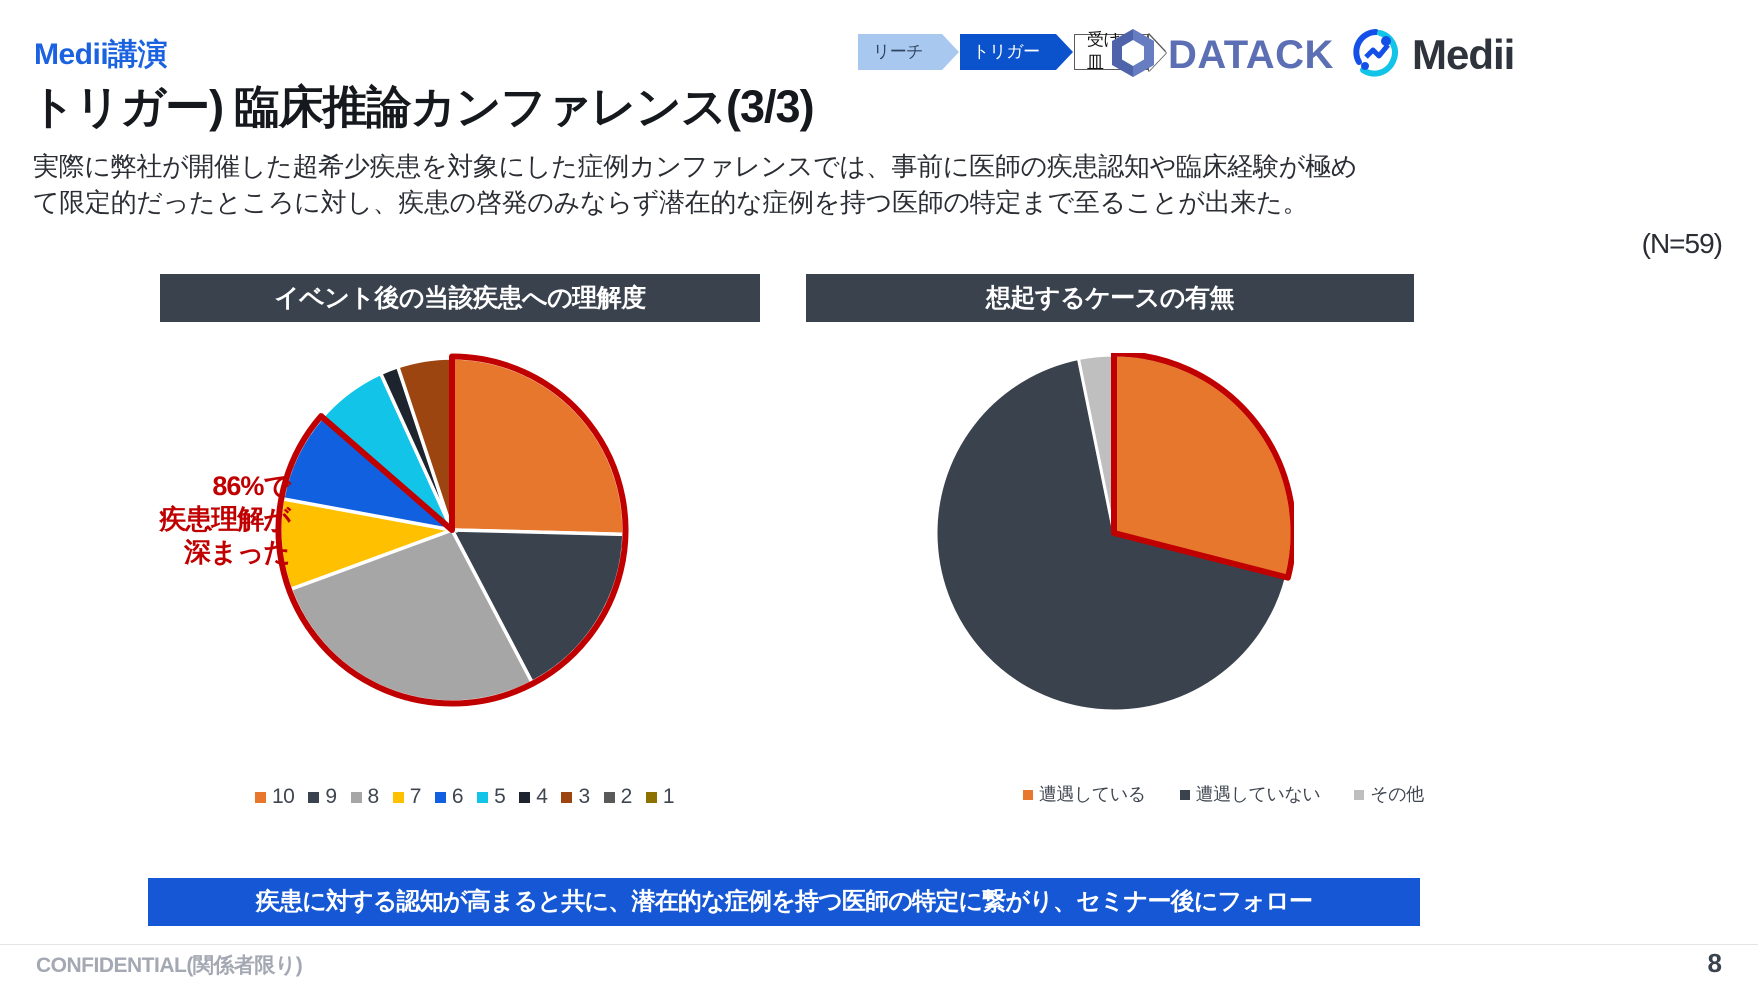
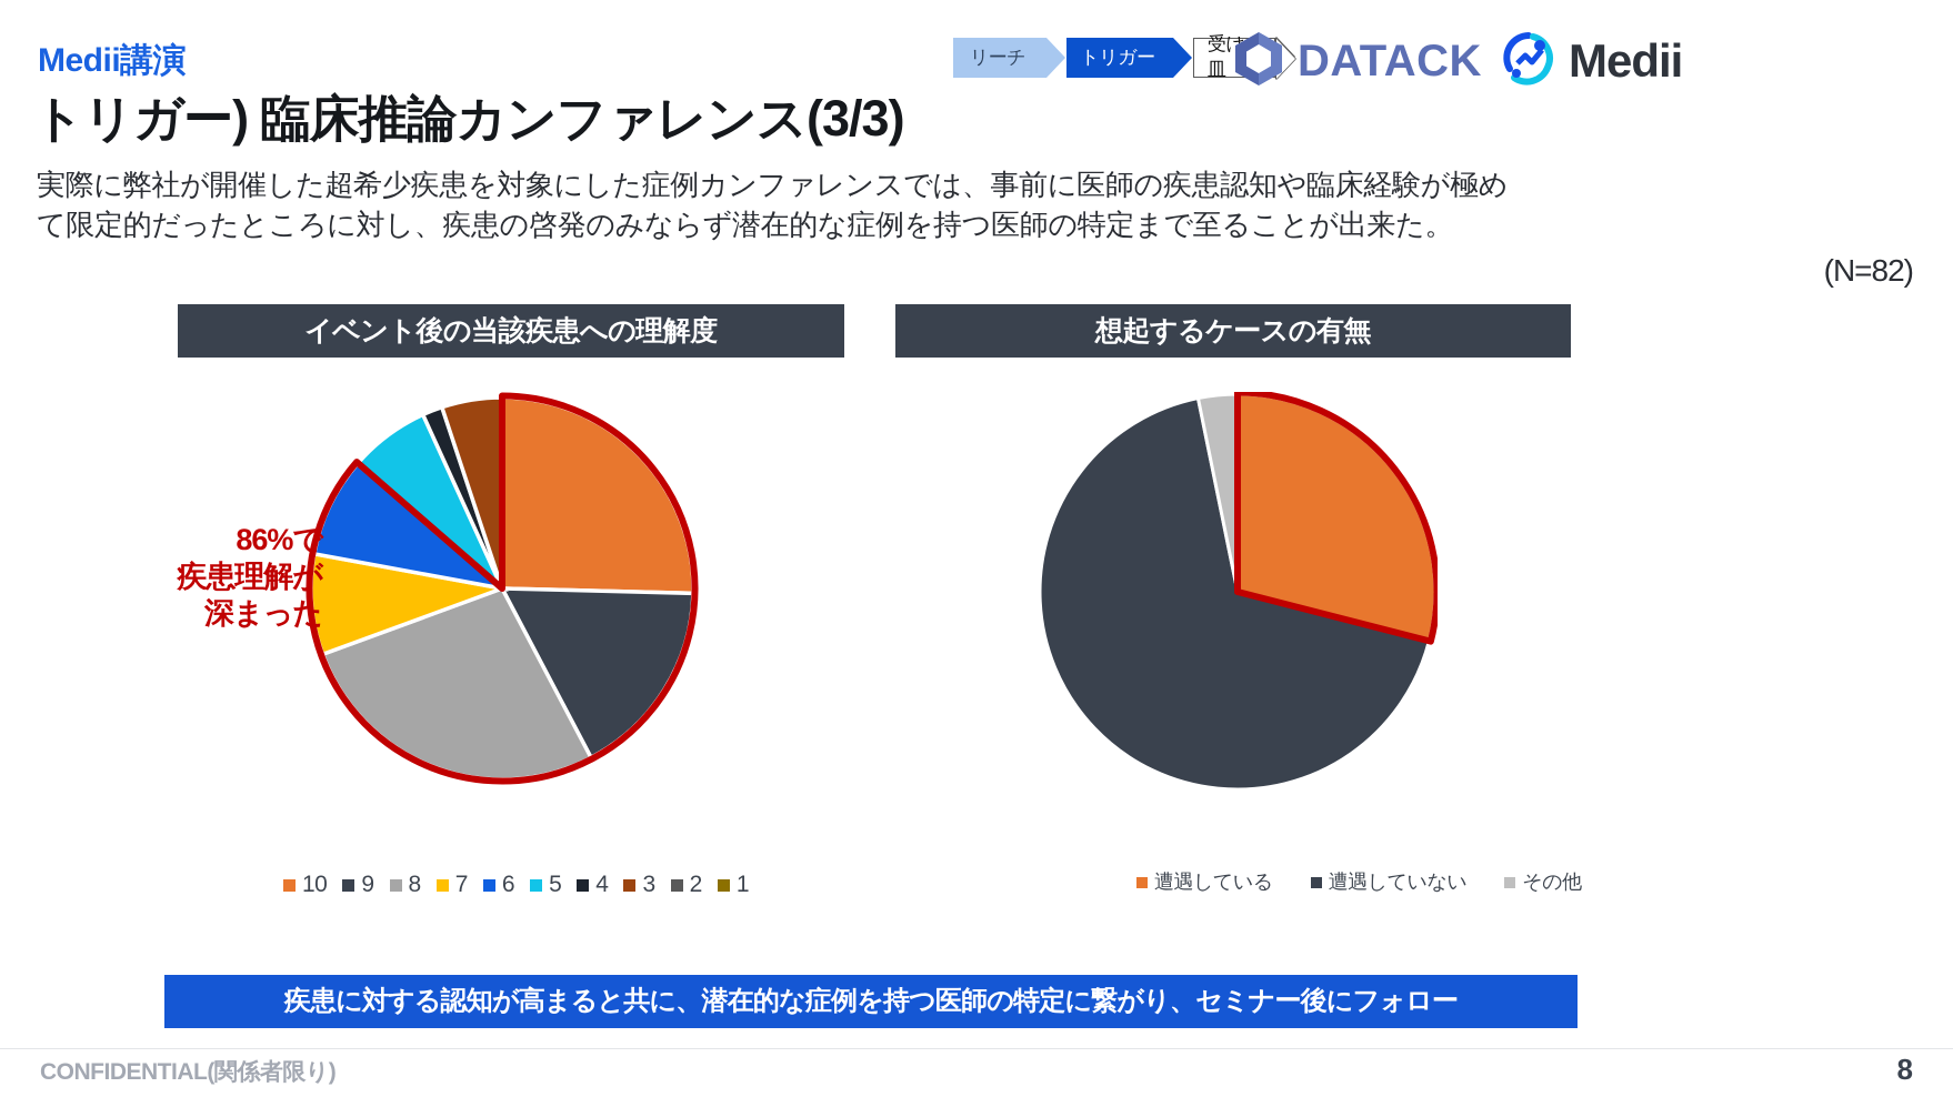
  Medii講演
  トリガー) 臨床推論カンファレンス(3/3)
  実際に弊社が開催した超希少疾患を対象にした症例カンファレンスでは、事前に医師の疾患認知や臨床経験が極め
  て限定的だったところに対し、疾患の啓発のみならず潜在的な症例を持つ医師の特定まで至ることが出来た。
  リーチ
  トリガー
  受け皿
  DATACK
  Medii
- (N=59)
+ (N=82)
  イベント後の当該疾患への理解度
  想起するケースの有無
  86%で
  疾患理解が
  深まった
  10
  9
  8
  7
  6
  5
  4
  3
  2
  1
  遭遇している
  遭遇していない
  その他
  疾患に対する認知が高まると共に、潜在的な症例を持つ医師の特定に繋がり、セミナー後にフォロー
  CONFIDENTIAL(関係者限り)
  8
